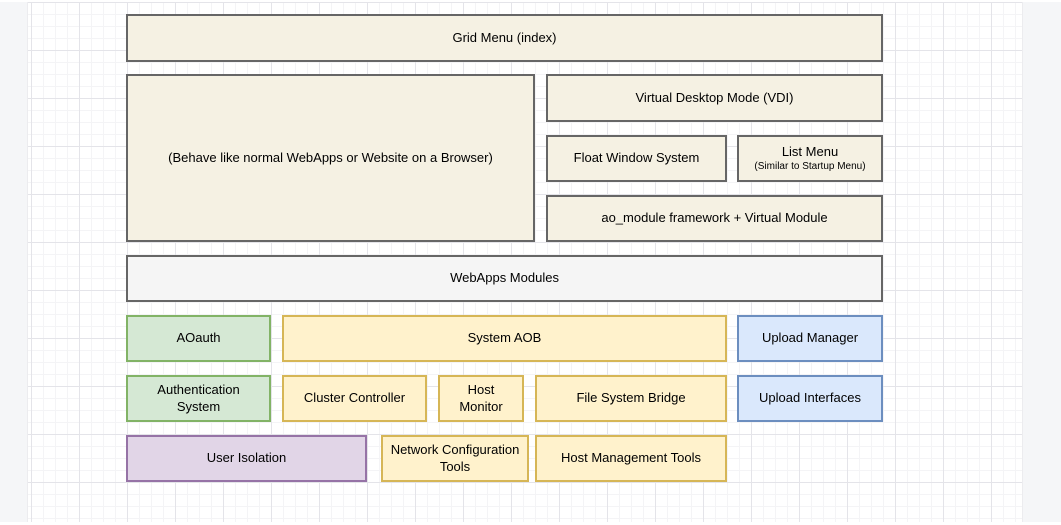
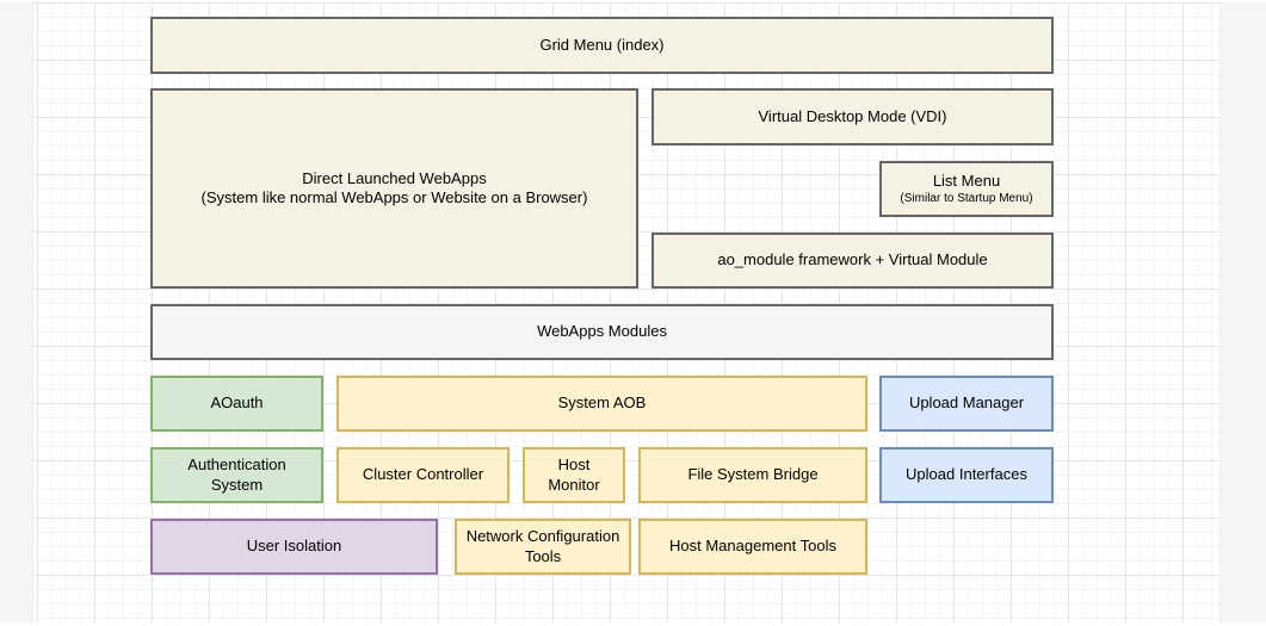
  Grid Menu (index)
+ Direct Launched WebApps
- (Behave like normal WebApps or Website on a Browser)
+ (System like normal WebApps or Website on a Browser)
  Virtual Desktop Mode (VDI)
- Float Window System
  List Menu
  (Similar to Startup Menu)
  ao_module framework + Virtual Module
  WebApps Modules
  AOauth
  System AOB
  Upload Manager
  Authentication System
  Cluster Controller
  Host Monitor
  File System Bridge
  Upload Interfaces
  User Isolation
  Network Configuration Tools
  Host Management Tools
